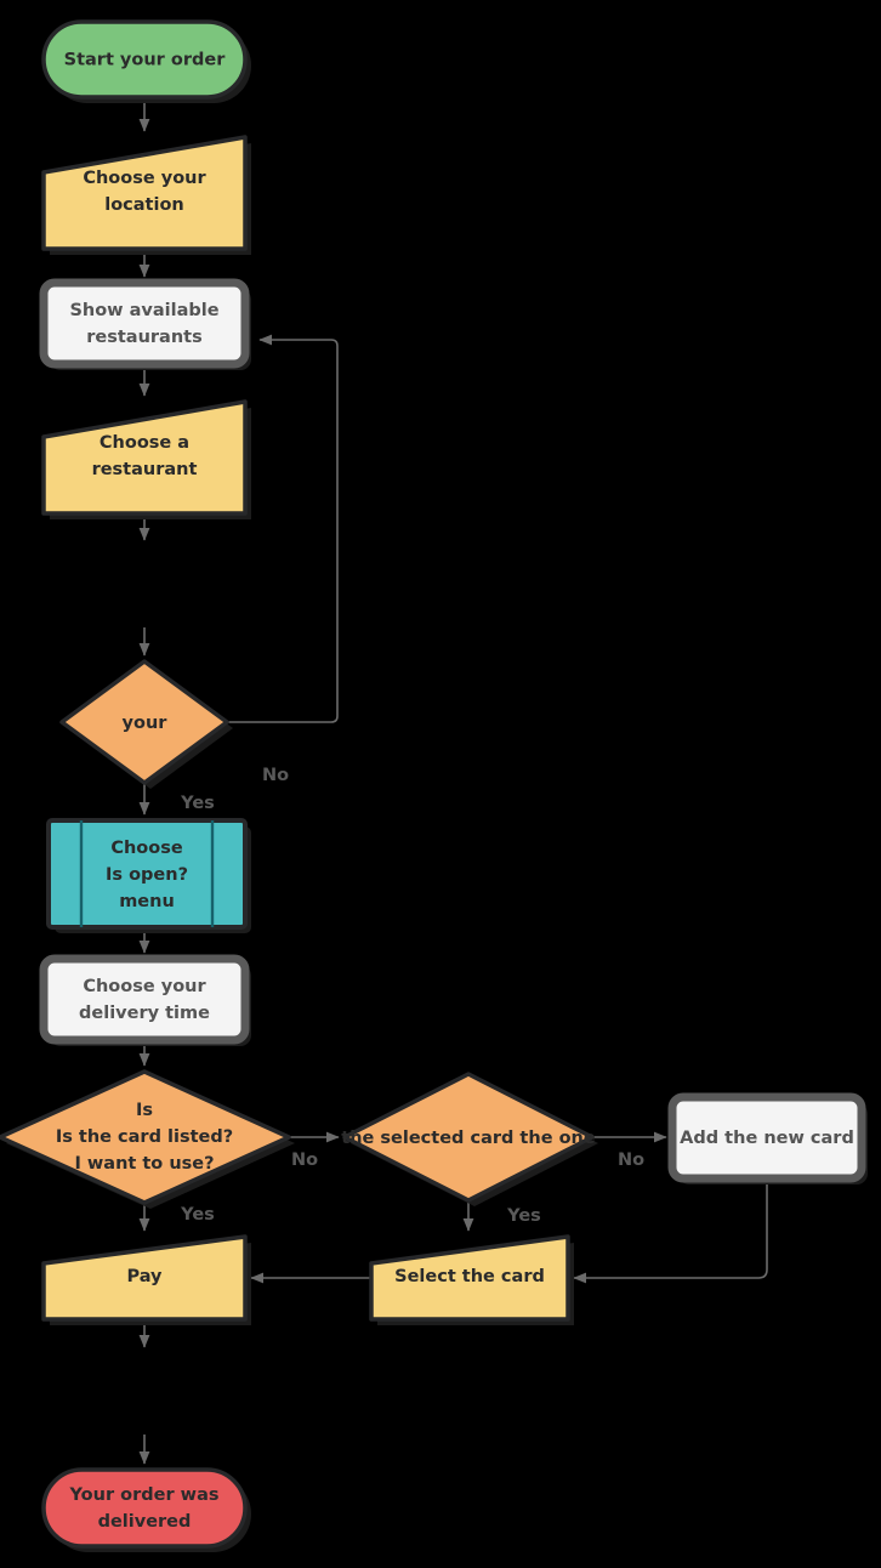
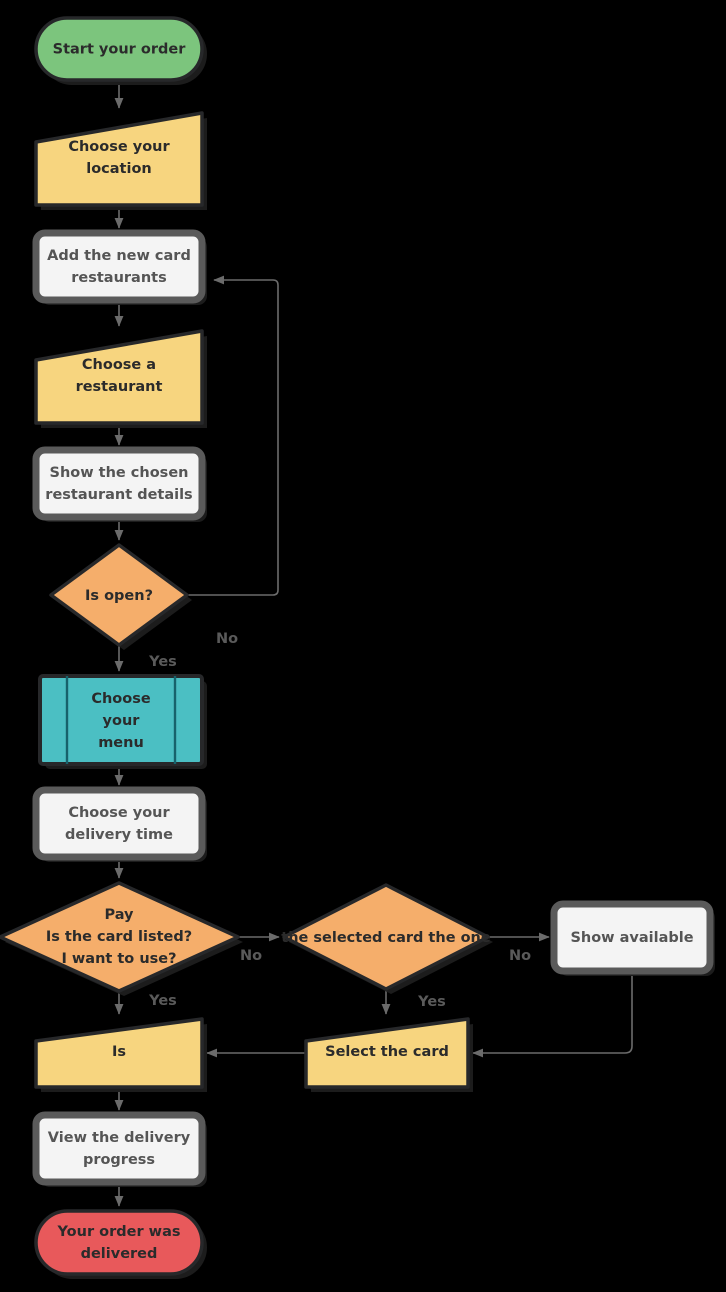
  Start your order
  Choose your
  location
- Show available
+ Add the new card
  restaurants
  Choose a
  restaurant
+ Show the chosen
+ restaurant details
- your
+ Is open?
  Choose
- Is open?
+ your
  menu
  Choose your
  delivery time
- Is
+ Pay
  Is the card listed?
  I want to use?
  the selected card the one
- Add the new card
+ Show available
- Pay
+ Is
  Select the card
+ View the delivery
+ progress
  Your order was
  delivered
  No
  Yes
  No
  Yes
  No
  Yes
